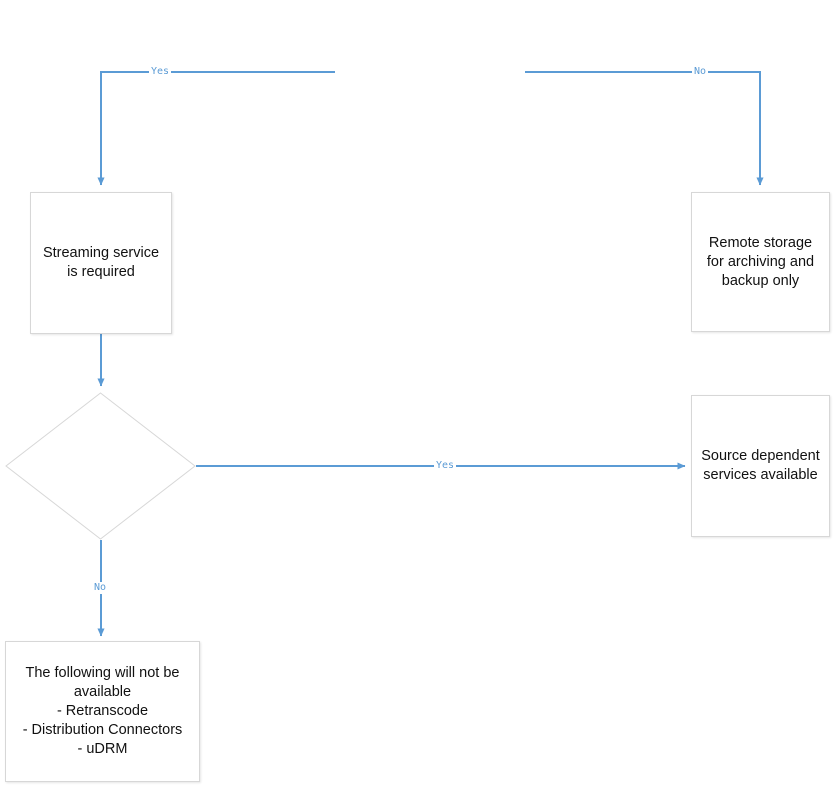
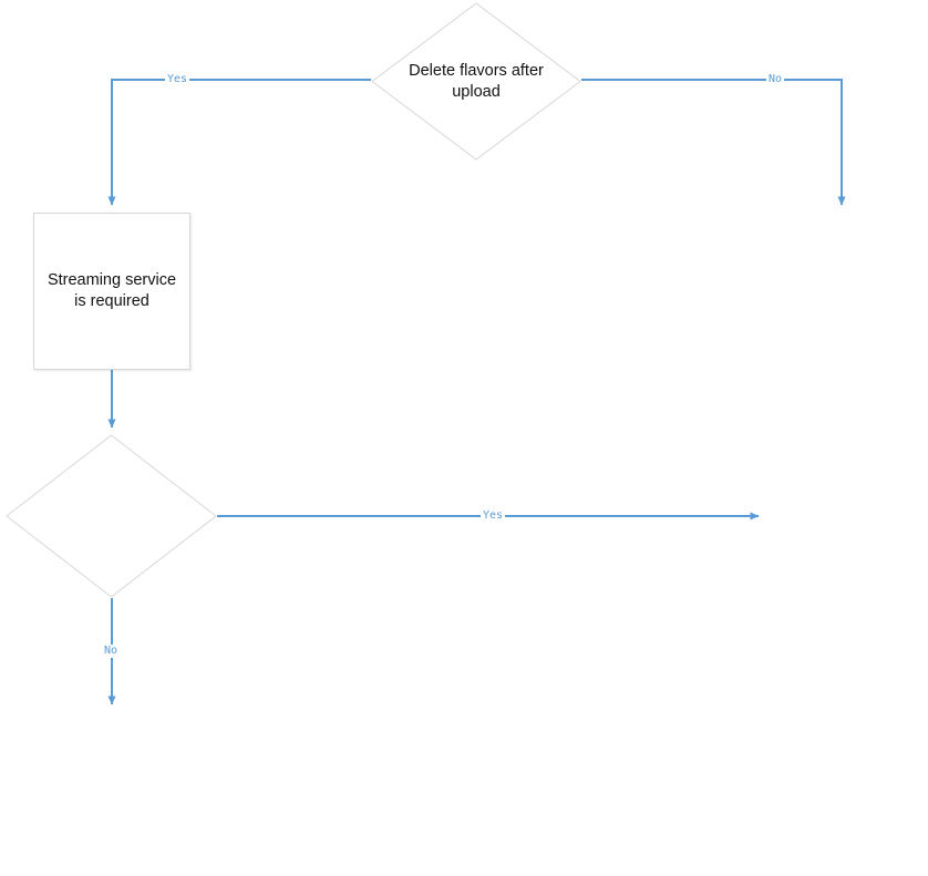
  Yes
  No
  Yes
  No
+ Delete flavors after
+ upload
  Streaming service
  is required
- Remote storage
- for archiving and
- backup only
- Source dependent
- services available
- The following will not be
- available
- - Retranscode
- - Distribution Connectors
- - uDRM
